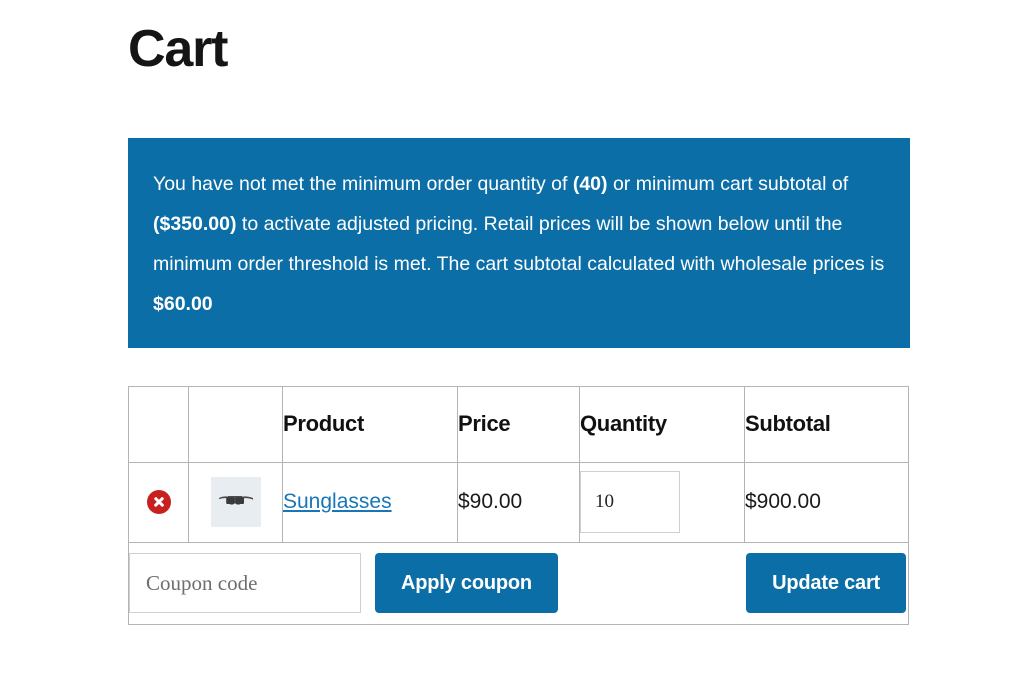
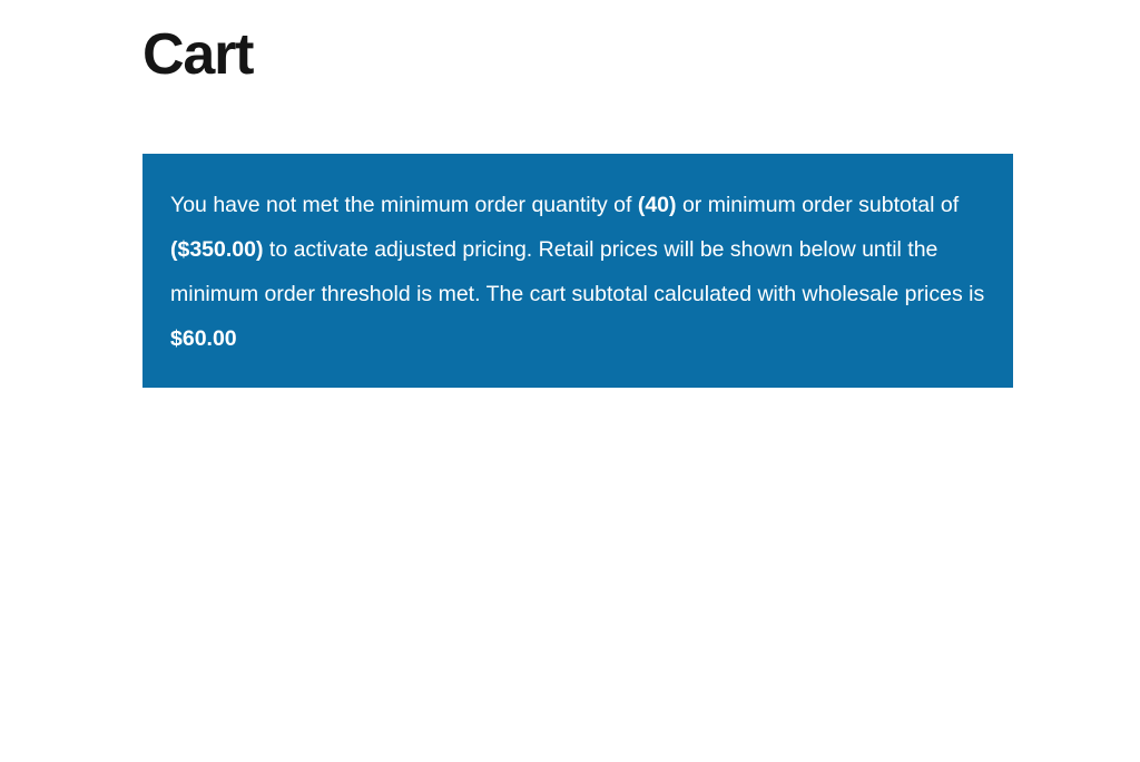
  Cart
- You have not met the minimum order quantity of (40) or minimum cart subtotal of ($350.00) to activate adjusted pricing. Retail prices will be shown below until the minimum order threshold is met. The cart subtotal calculated with wholesale prices is $60.00
+ You have not met the minimum order quantity of (40) or minimum order subtotal of ($350.00) to activate adjusted pricing. Retail prices will be shown below until the minimum order threshold is met. The cart subtotal calculated with wholesale prices is $60.00
- 		Product	Price	Quantity	Subtotal
- 		Sunglasses	$90.00	10	$900.00
- Coupon code Apply coupon Update cart
